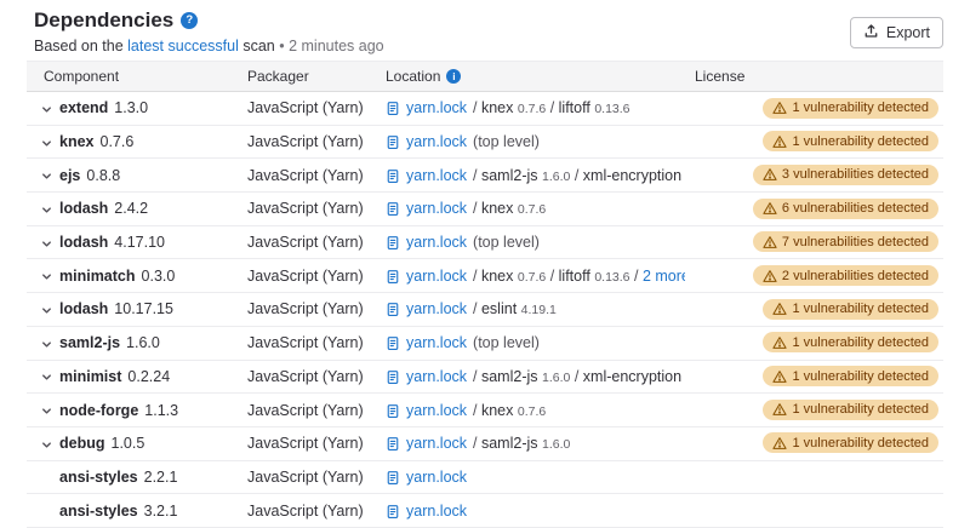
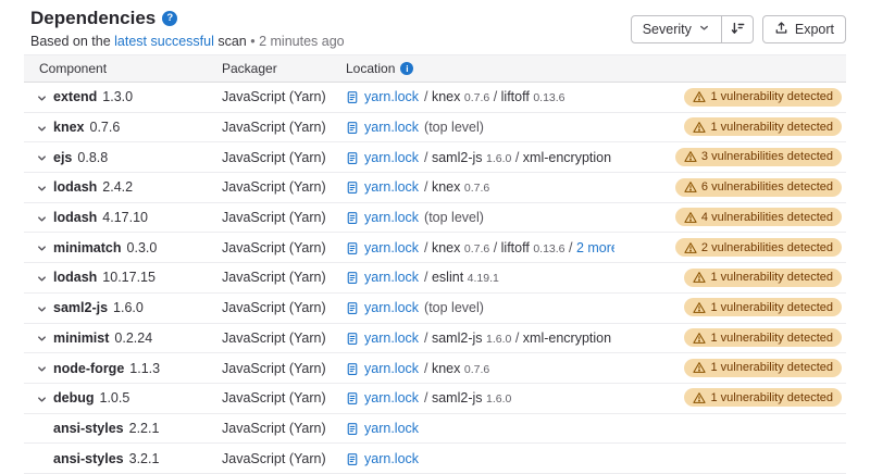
  Dependencies
  ?
  Based on the latest successful scan • 2 minutes ago
+ Severity
  Export
  Component
  Packager
  Location
  i
- License
  extend
  1.3.0
  JavaScript (Yarn)
  yarn.lock
  / knex 0.7.6 / liftoff 0.13.6
  1 vulnerability detected
  knex
  0.7.6
  JavaScript (Yarn)
  yarn.lock
  (top level)
  1 vulnerability detected
  ejs
  0.8.8
  JavaScript (Yarn)
  yarn.lock
  / saml2-js 1.6.0 / xml-encryption
  3 vulnerabilities detected
  lodash
  2.4.2
  JavaScript (Yarn)
  yarn.lock
  / knex 0.7.6
  6 vulnerabilities detected
  lodash
  4.17.10
  JavaScript (Yarn)
  yarn.lock
  (top level)
- 7 vulnerabilities detected
+ 4 vulnerabilities detected
  minimatch
  0.3.0
  JavaScript (Yarn)
  yarn.lock
  / knex 0.7.6 / liftoff 0.13.6 / 2 mor
  2 vulnerabilities detected
  lodash
  10.17.15
  JavaScript (Yarn)
  yarn.lock
  / eslint 4.19.1
  1 vulnerability detected
  saml2-js
  1.6.0
  JavaScript (Yarn)
  yarn.lock
  (top level)
  1 vulnerability detected
  minimist
  0.2.24
  JavaScript (Yarn)
  yarn.lock
  / saml2-js 1.6.0 / xml-encryption
  1 vulnerability detected
  node-forge
  1.1.3
  JavaScript (Yarn)
  yarn.lock
  / knex 0.7.6
  1 vulnerability detected
  debug
  1.0.5
  JavaScript (Yarn)
  yarn.lock
  / saml2-js 1.6.0
  1 vulnerability detected
  ansi-styles
  2.2.1
  JavaScript (Yarn)
  yarn.lock
  ansi-styles
  3.2.1
  JavaScript (Yarn)
  yarn.lock
